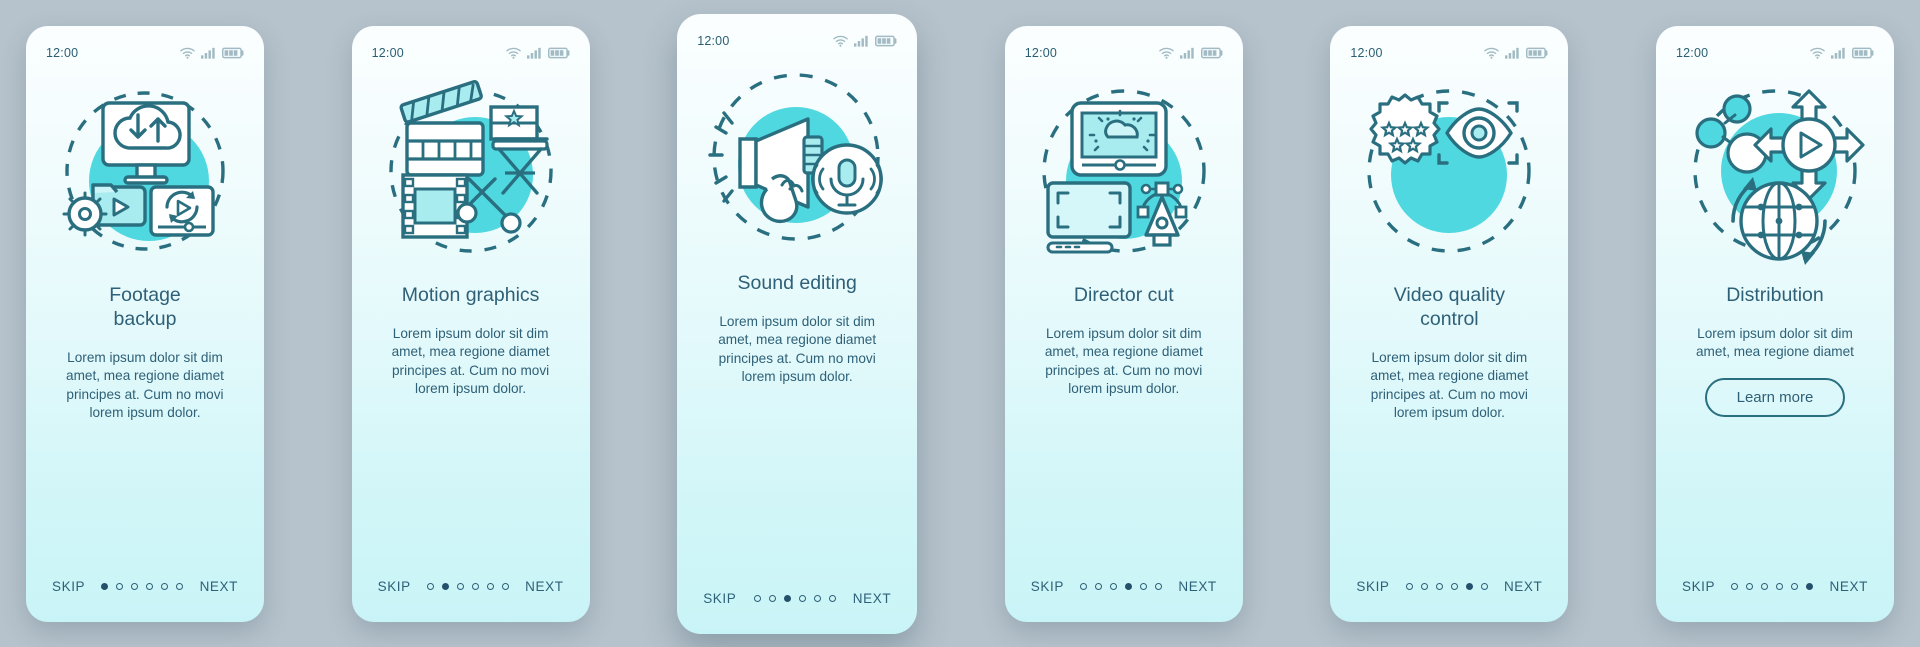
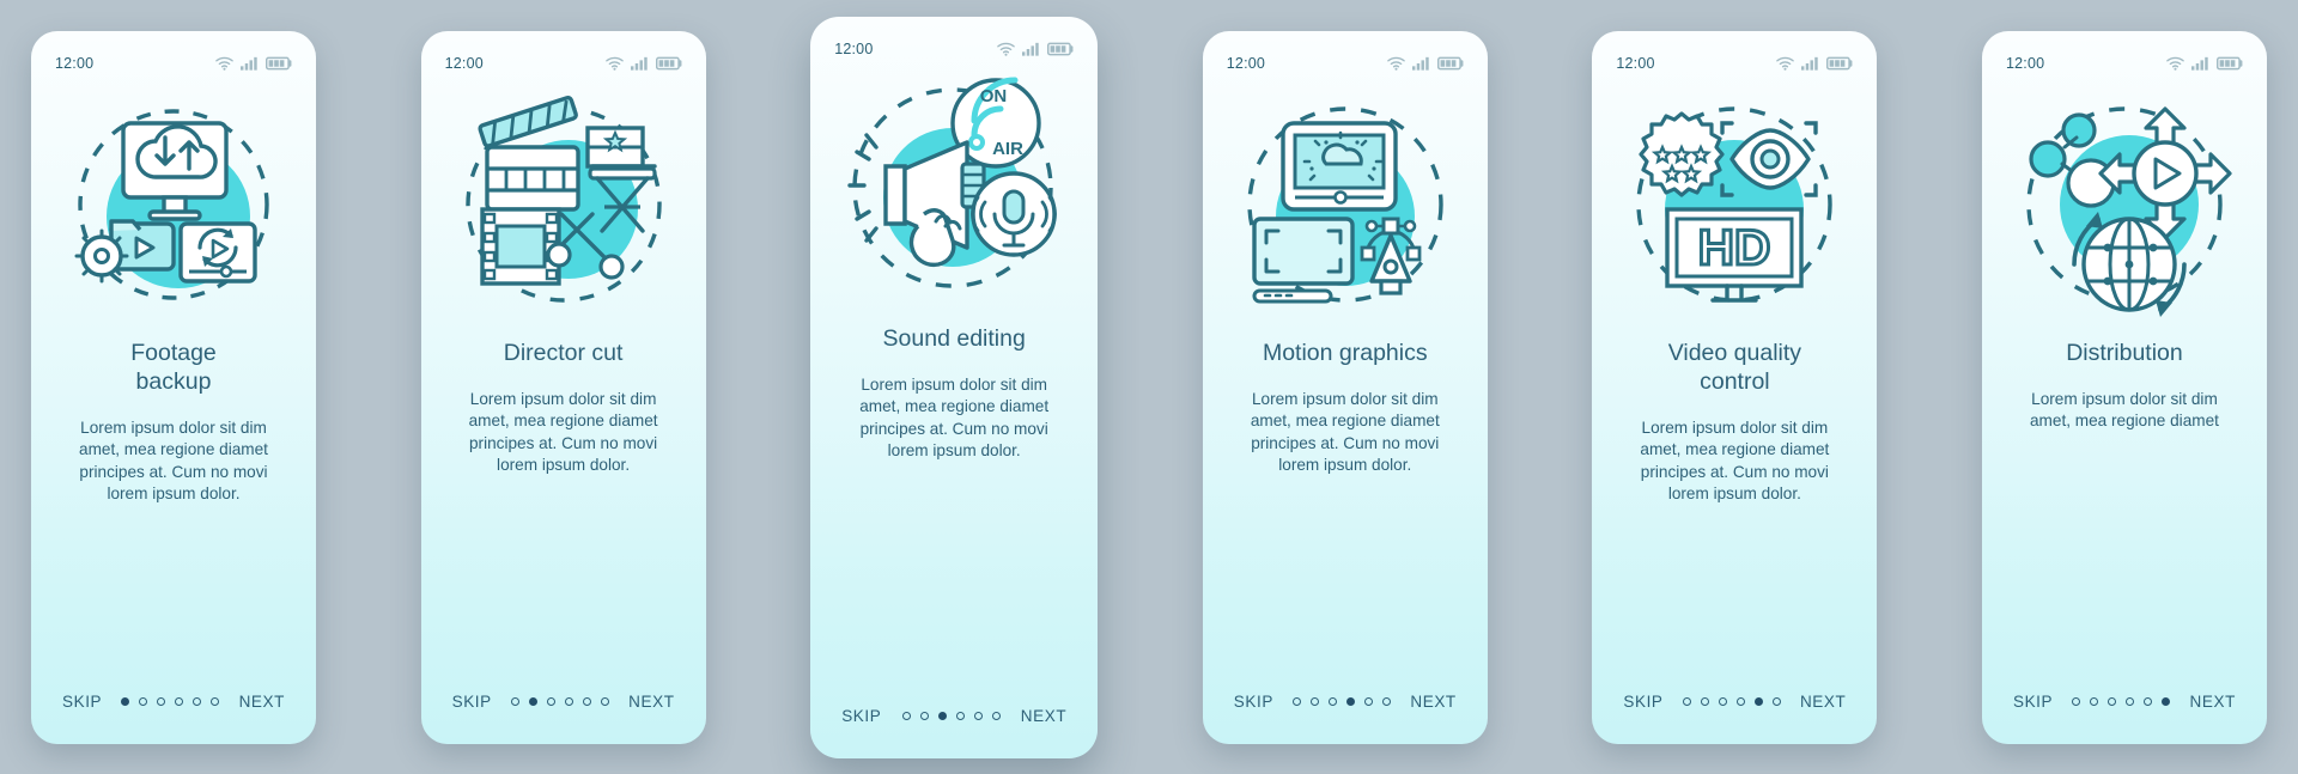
  12:00
  Footage
  backup
  Lorem ipsum dolor sit dim
  amet, mea regione diamet
  principes at. Cum no movi
  lorem ipsum dolor.
  SKIP
  NEXT
  12:00
- Motion graphics
+ Director cut
  Lorem ipsum dolor sit dim
  amet, mea regione diamet
  principes at. Cum no movi
  lorem ipsum dolor.
  SKIP
  NEXT
  12:00
+ ON
+ AIR
  Sound editing
  Lorem ipsum dolor sit dim
  amet, mea regione diamet
  principes at. Cum no movi
  lorem ipsum dolor.
  SKIP
  NEXT
  12:00
- Director cut
+ Motion graphics
  Lorem ipsum dolor sit dim
  amet, mea regione diamet
  principes at. Cum no movi
  lorem ipsum dolor.
  SKIP
  NEXT
  12:00
+ HD
  Video quality
  control
  Lorem ipsum dolor sit dim
  amet, mea regione diamet
  principes at. Cum no movi
  lorem ipsum dolor.
  SKIP
  NEXT
  12:00
  Distribution
  Lorem ipsum dolor sit dim
  amet, mea regione diamet
- Learn more
  SKIP
  NEXT
